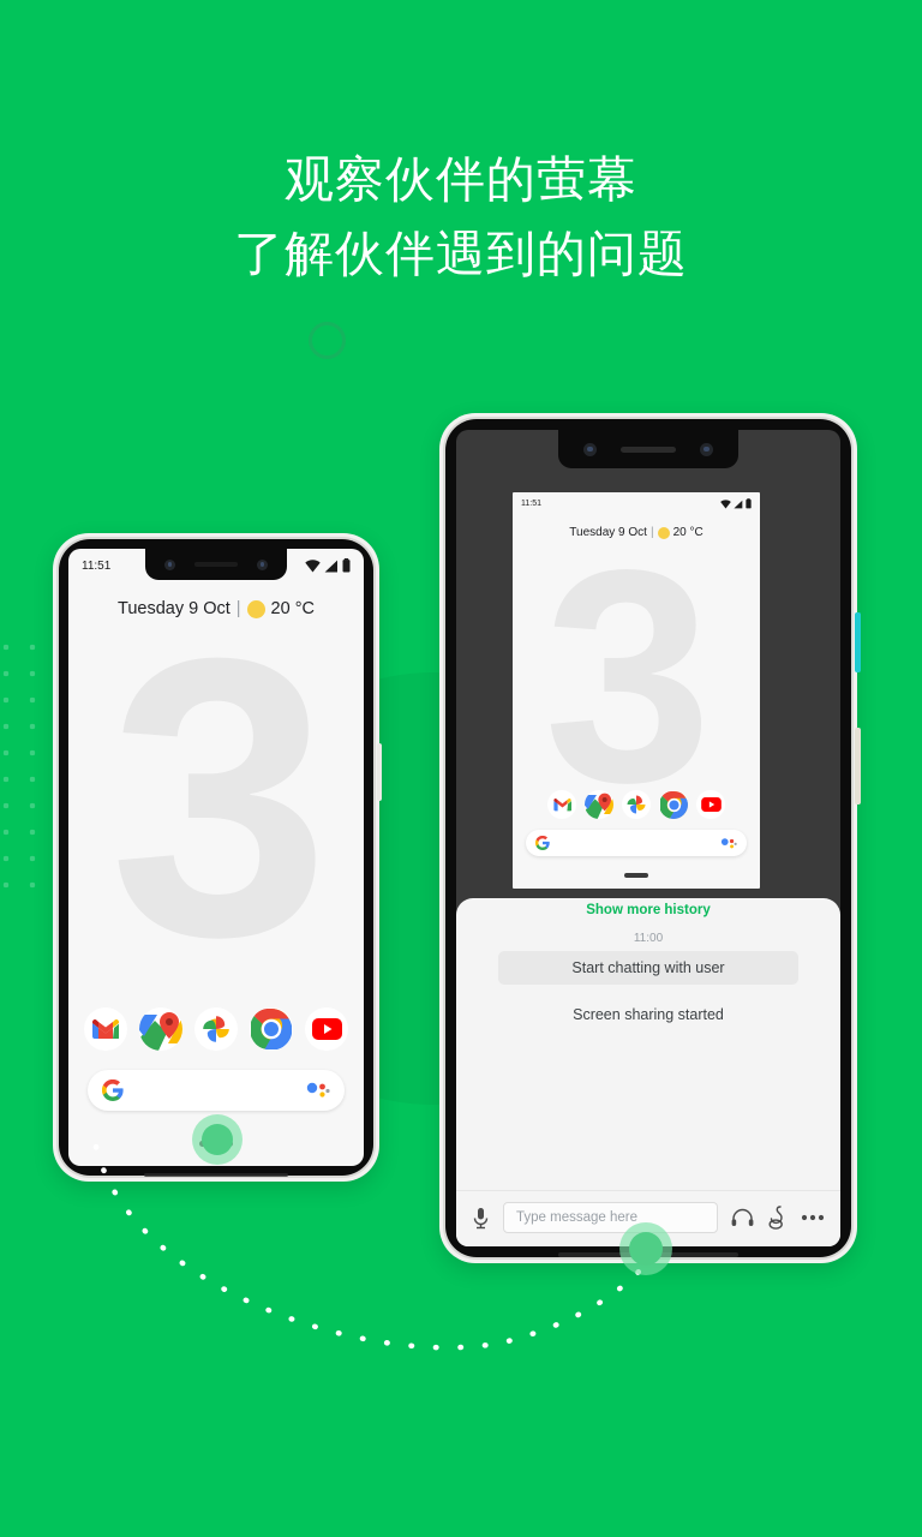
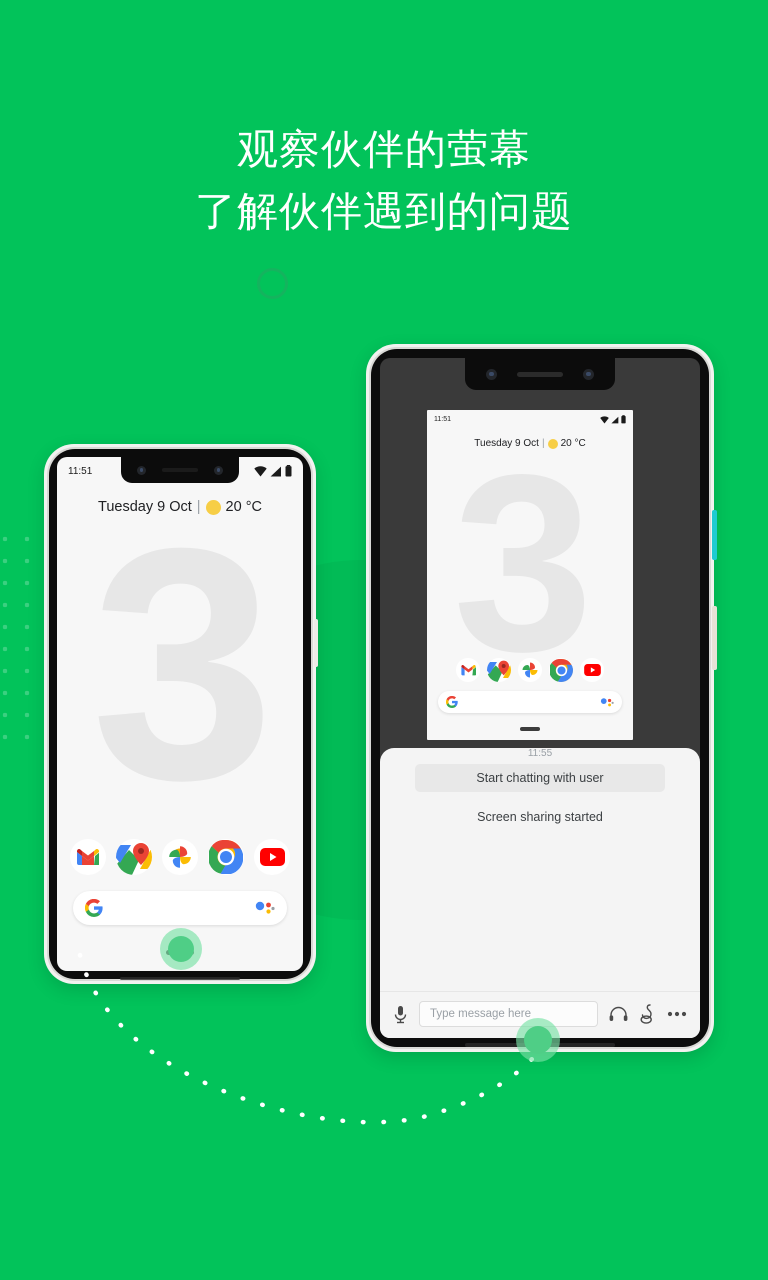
  观察伙伴的萤幕
  了解伙伴遇到的问题
  11:51
  3
  Tuesday 9 Oct
  |
  20 °C
  3
  Tuesday 9 Oct
  |
  20 °C
- Show more history
- 11:00
+ 11:55
  Start chatting with user
  Screen sharing started
  Type message here
